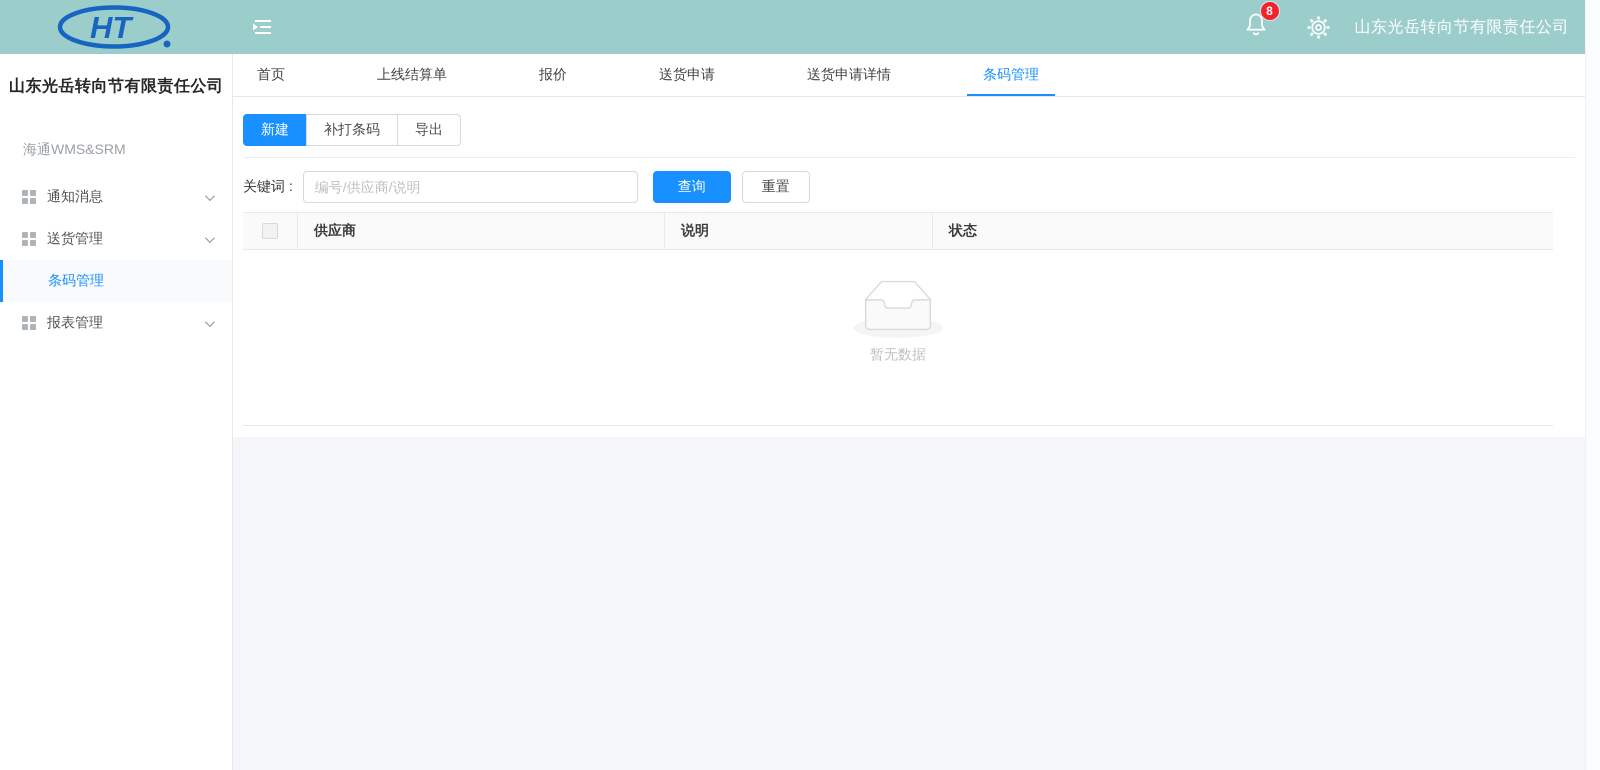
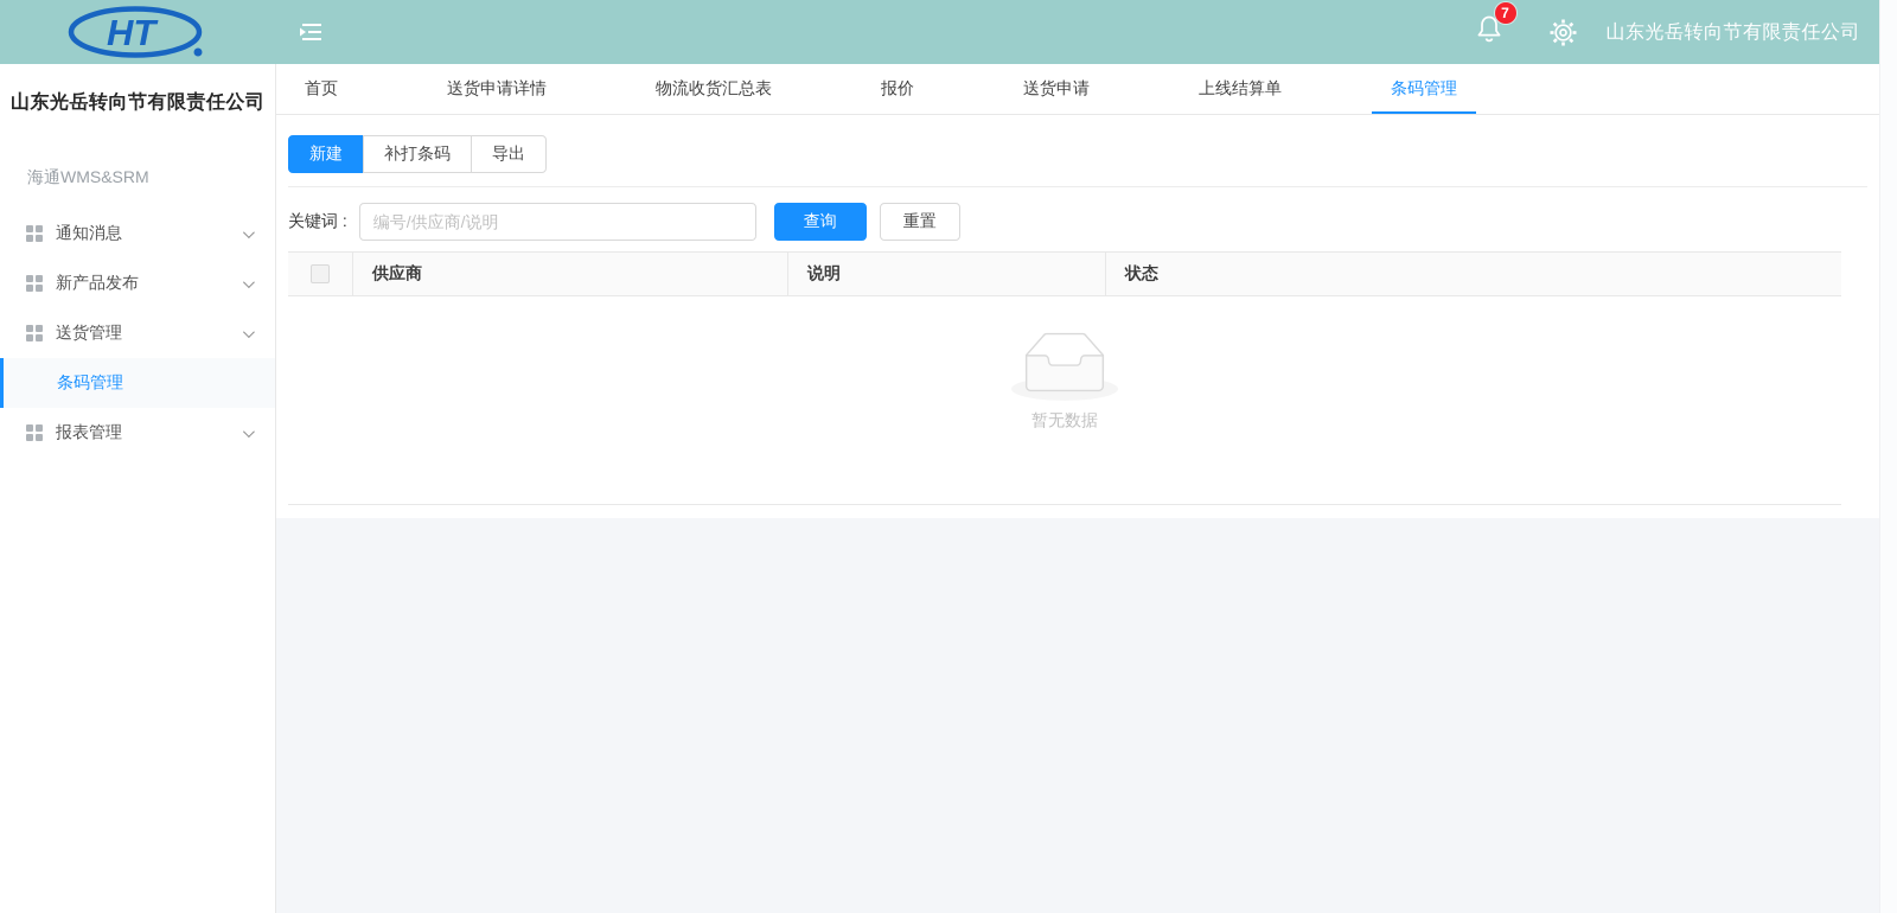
  HT
- 8
+ 7
  山东光岳转向节有限责任公司
  山东光岳转向节有限责任公司
  海通WMS&SRM
  通知消息
+ 新产品发布
  送货管理
  条码管理
  报表管理
  首页
- 上线结算单
+ 送货申请详情
+ 物流收货汇总表
  报价
  送货申请
- 送货申请详情
+ 上线结算单
  条码管理
  新建
  补打条码
  导出
  关键词 :
  编号/供应商/说明
  查询
  重置
  供应商
  说明
  状态
  暂无数据
